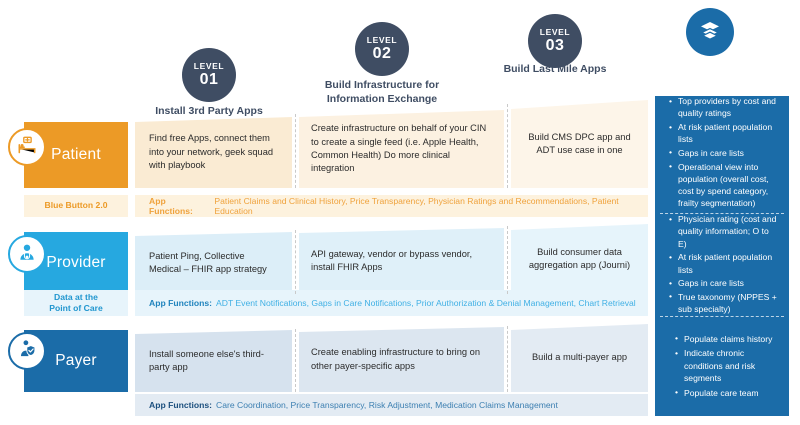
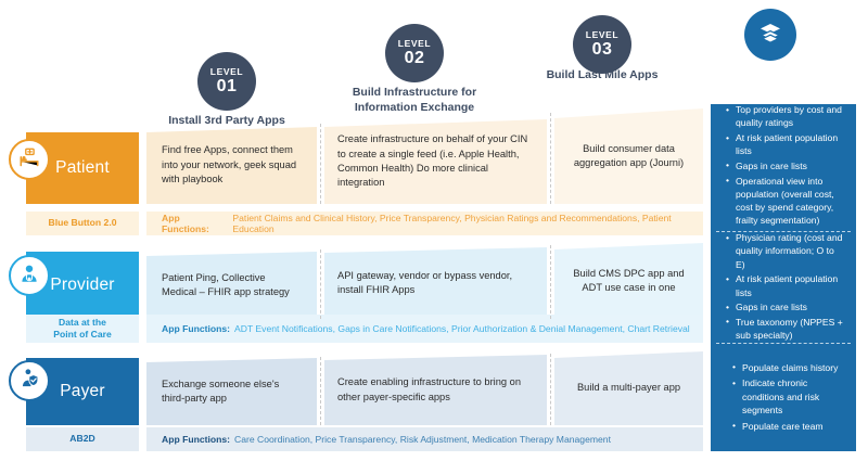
  LEVEL
  01
  Install 3rd Party Apps
  LEVEL
  02
  Build Infrastructure for
  Information Exchange
  LEVEL
  03
  Build Last Mile Apps
  Patient
  Find free Apps, connect them into your network, geek squad with playbook
  Create infrastructure on behalf of your CIN to create a single feed (i.e. Apple Health, Common Health) Do more clinical integration
- Build CMS DPC app and ADT use case in one
+ Build consumer data aggregation app (Journi)
  Blue Button 2.0
  App Functions:
  Patient Claims and Clinical History, Price Transparency, Physician Ratings and Recommendations, Patient Education
  Provider
  Patient Ping, Collective Medical – FHIR app strategy
  API gateway, vendor or bypass vendor, install FHIR Apps
- Build consumer data aggregation app (Journi)
+ Build CMS DPC app and ADT use case in one
  Data at the
  Point of Care
  App Functions:
  ADT Event Notifications, Gaps in Care Notifications, Prior Authorization & Denial Management, Chart Retrieval
  Payer
- Install someone else's third-party app
+ Exchange someone else's third-party app
  Create enabling infrastructure to bring on other payer-specific apps
  Build a multi-payer app
+ AB2D
  App Functions:
- Care Coordination, Price Transparency, Risk Adjustment, Medication Claims Management
+ Care Coordination, Price Transparency, Risk Adjustment, Medication Therapy Management
  Top providers by cost and quality ratings
  At risk patient population lists
  Gaps in care lists
  Operational view into population (overall cost, cost by spend category, frailty segmentation)
  Physician rating (cost and quality information; O to E)
  At risk patient population lists
  Gaps in care lists
  True taxonomy (NPPES + sub specialty)
  Populate claims history
  Indicate chronic conditions and risk segments
  Populate care team
